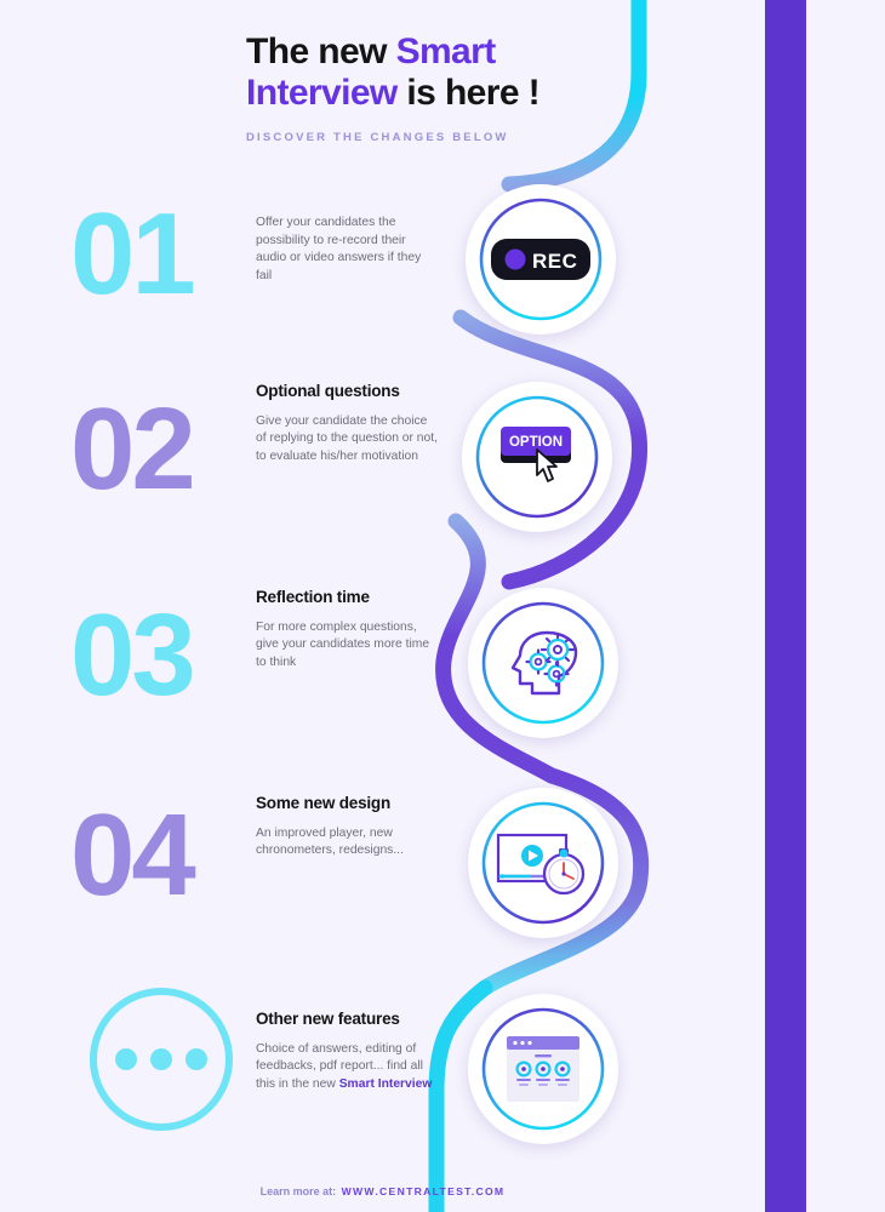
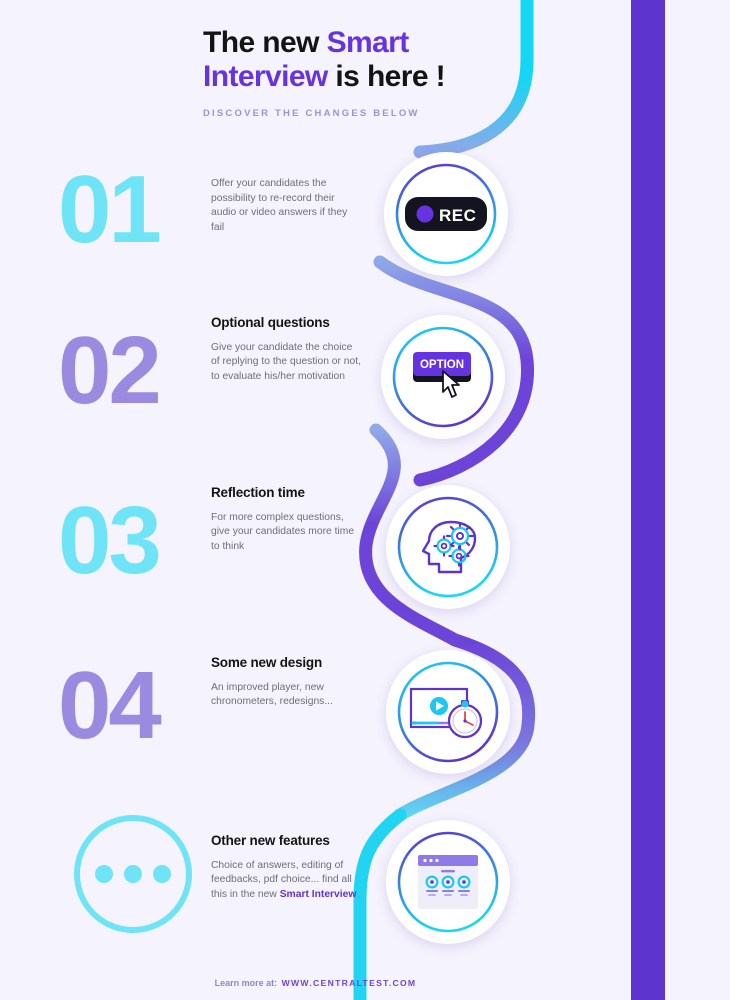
  The new Smart
  Interview is here !
  DISCOVER THE CHANGES BELOW
  01
  Offer your candidates the possibility to re-record their audio or video answers if they fail
  REC
  02
  Optional questions
  Give your candidate the choice of replying to the question or not, to evaluate his/her motivation
  OPTION
  03
  Reflection time
  For more complex questions, give your candidates more time to think
  04
  Some new design
  An improved player, new chronometers, redesigns...
  Other new features
- Choice of answers, editing of feedbacks, pdf report... find all this in the new Smart Interview
+ Choice of answers, editing of feedbacks, pdf choice... find all this in the new Smart Interview
  Learn more at: WWW.CENTRALTEST.COM
